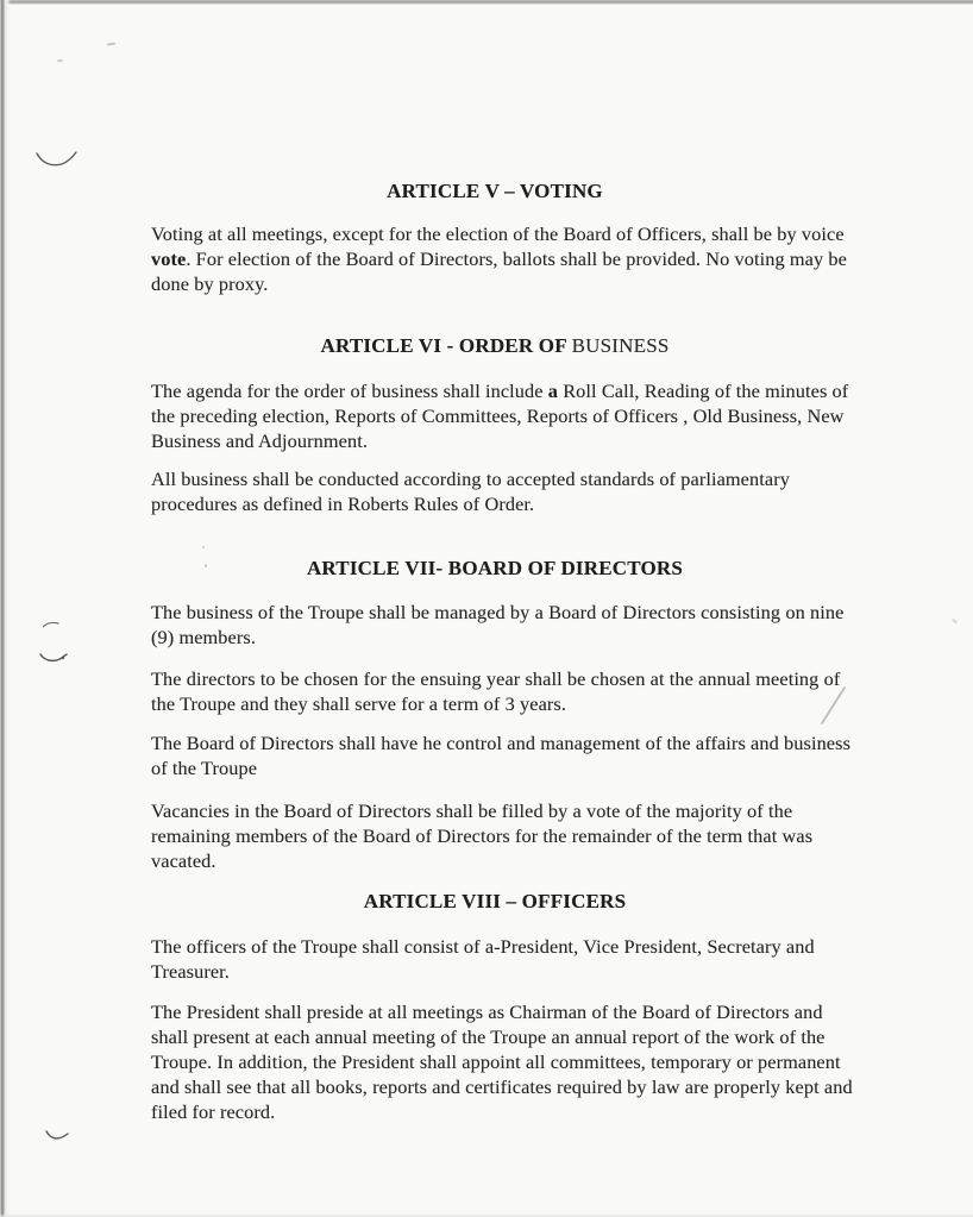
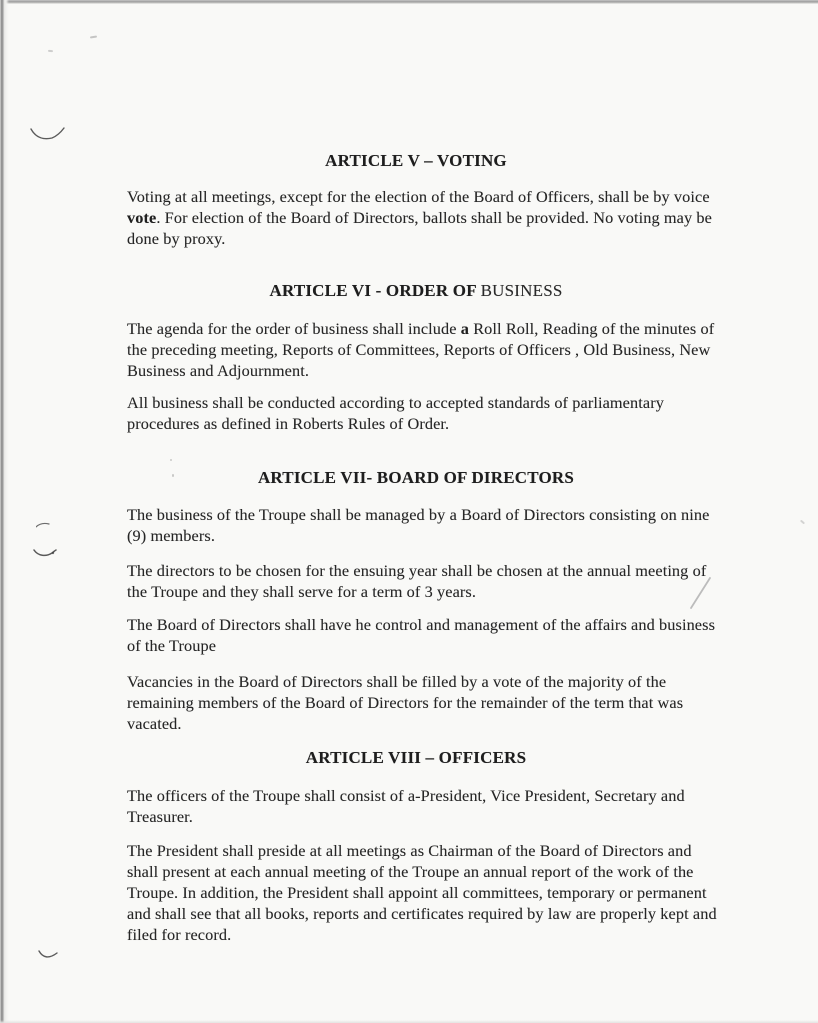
  ARTICLE V – VOTING
  Voting at all meetings, except for the election of the Board of Officers, shall be by voice
  vote. For election of the Board of Directors, ballots shall be provided. No voting may be
  done by proxy.
  ARTICLE VI - ORDER OF BUSINESS
- The agenda for the order of business shall include a Roll Call, Reading of the minutes of
+ The agenda for the order of business shall include a Roll Roll, Reading of the minutes of
- the preceding election, Reports of Committees, Reports of Officers , Old Business, New
+ the preceding meeting, Reports of Committees, Reports of Officers , Old Business, New
  Business and Adjournment.
  All business shall be conducted according to accepted standards of parliamentary
  procedures as defined in Roberts Rules of Order.
  ARTICLE VII- BOARD OF DIRECTORS
  The business of the Troupe shall be managed by a Board of Directors consisting on nine
  (9) members.
  The directors to be chosen for the ensuing year shall be chosen at the annual meeting of
  the Troupe and they shall serve for a term of 3 years.
  The Board of Directors shall have he control and management of the affairs and business
  of the Troupe
  Vacancies in the Board of Directors shall be filled by a vote of the majority of the
  remaining members of the Board of Directors for the remainder of the term that was
  vacated.
  ARTICLE VIII – OFFICERS
  The officers of the Troupe shall consist of a-President, Vice President, Secretary and
  Treasurer.
  The President shall preside at all meetings as Chairman of the Board of Directors and
  shall present at each annual meeting of the Troupe an annual report of the work of the
  Troupe. In addition, the President shall appoint all committees, temporary or permanent
  and shall see that all books, reports and certificates required by law are properly kept and
  filed for record.
